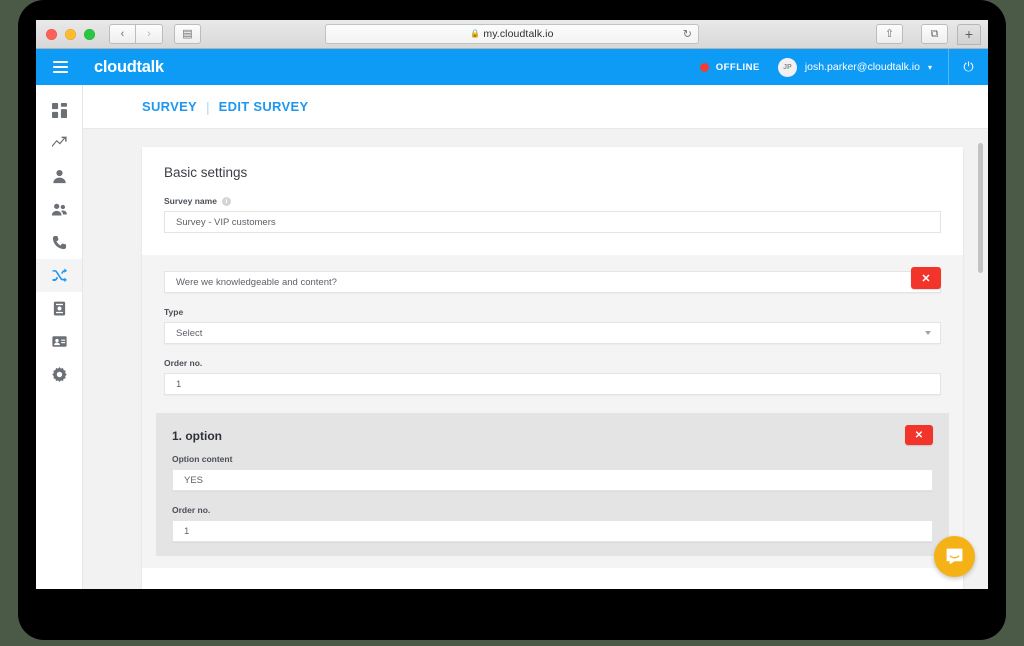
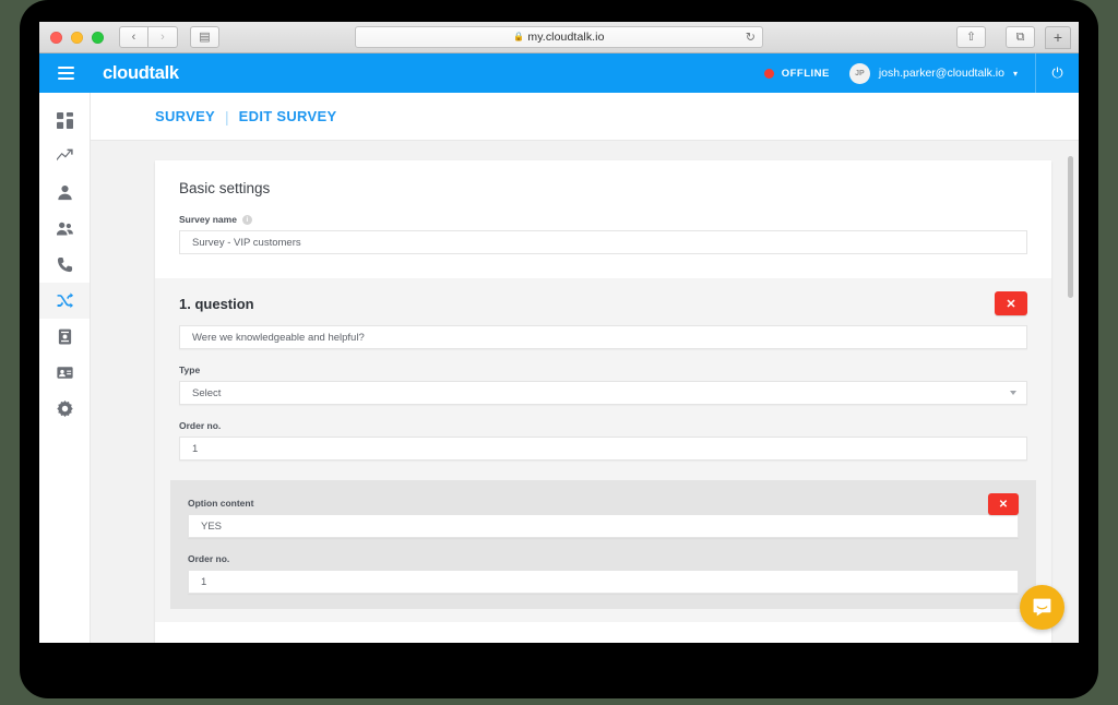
  ‹
  ›
  ▤
  🔒
  my.cloudtalk.io
  ↻
  ⇧
  ⧉
  +
  cloudtalk
  OFFLINE
  josh.parker@cloudtalk.io
  ▾
  ⏻
  SURVEY
  |
  EDIT SURVEY
  Basic settings
  Survey name
  Survey - VIP customers
+ 1. question
  ✕
- Were we knowledgeable and content?
+ Were we knowledgeable and helpful?
  Type
  Select
  Order no.
  1
- 1. option
  ✕
  Option content
  YES
  Order no.
  1
